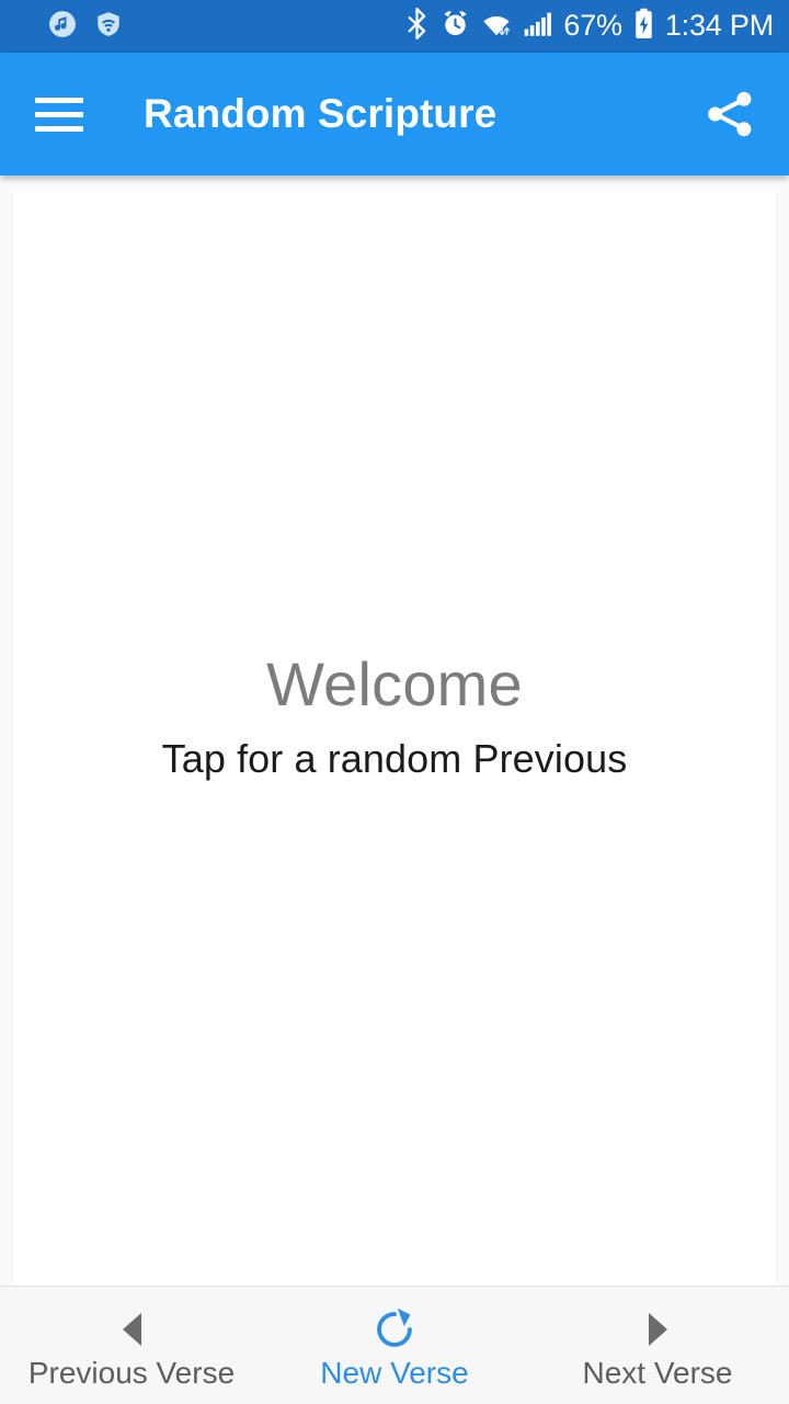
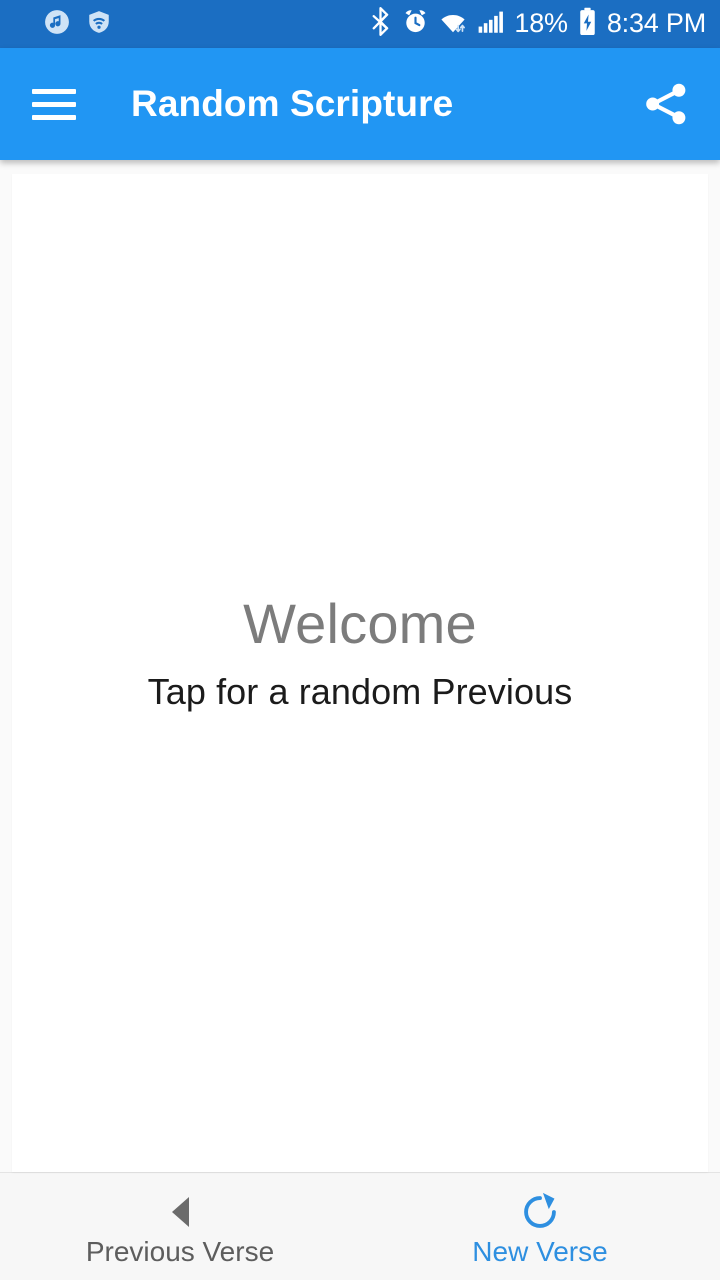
- 67%
+ 18%
- 1:34 PM
+ 8:34 PM
  Random Scripture
  Welcome
  Tap for a random Previous
  Previous Verse
  New Verse
- Next Verse
